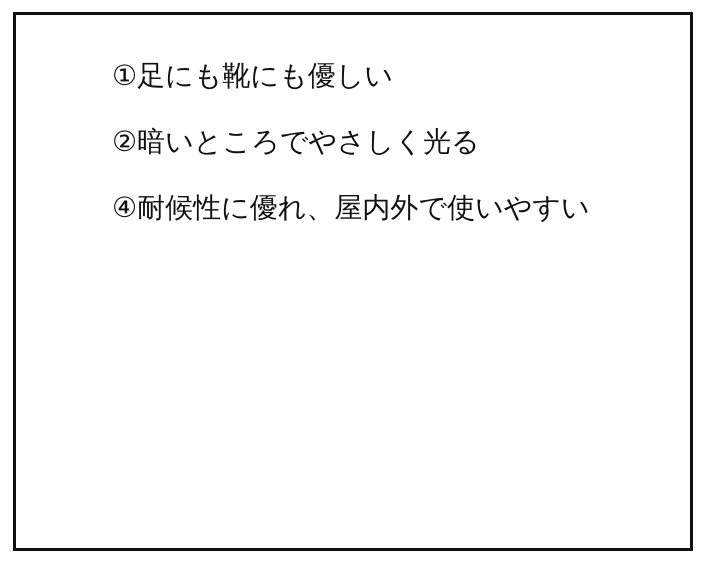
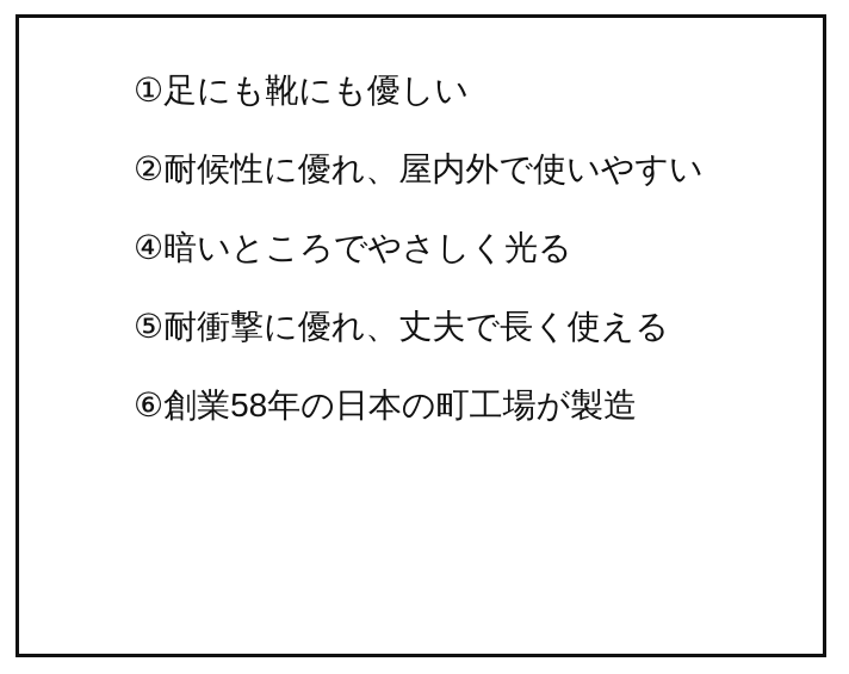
  ①足にも靴にも優しい
- ②暗いところでやさしく光る
+ ②耐候性に優れ、屋内外で使いやすい
- ④耐候性に優れ、屋内外で使いやすい
+ ④暗いところでやさしく光る
+ ⑤耐衝撃に優れ、丈夫で長く使える
+ ⑥創業58年の日本の町工場が製造
